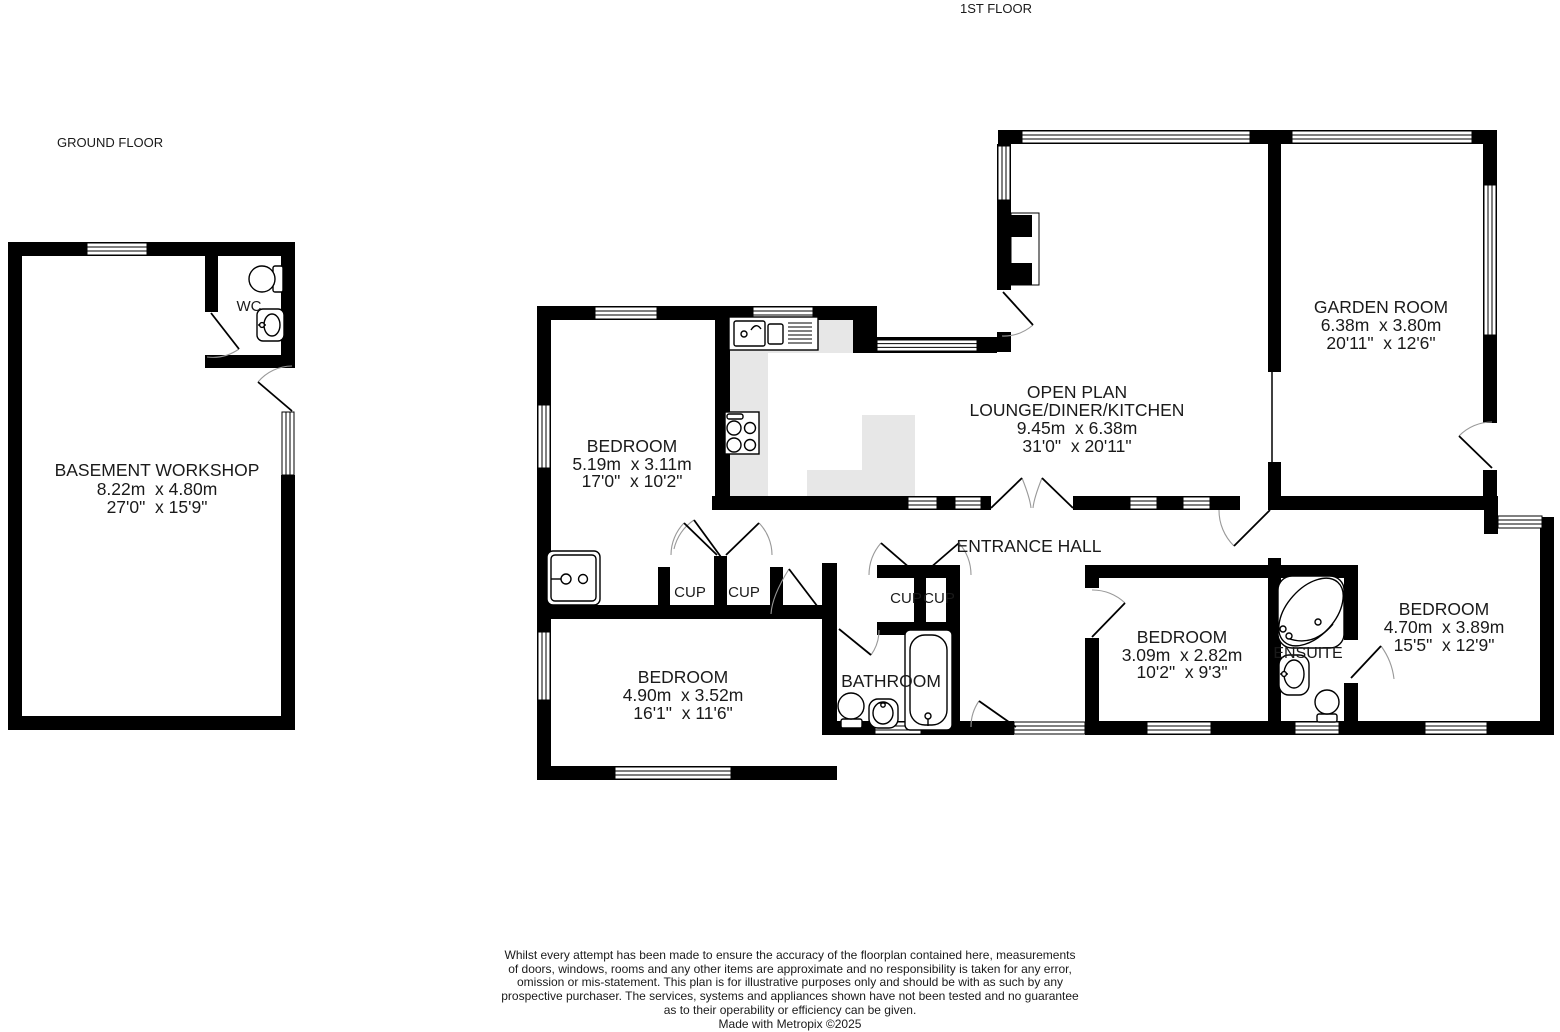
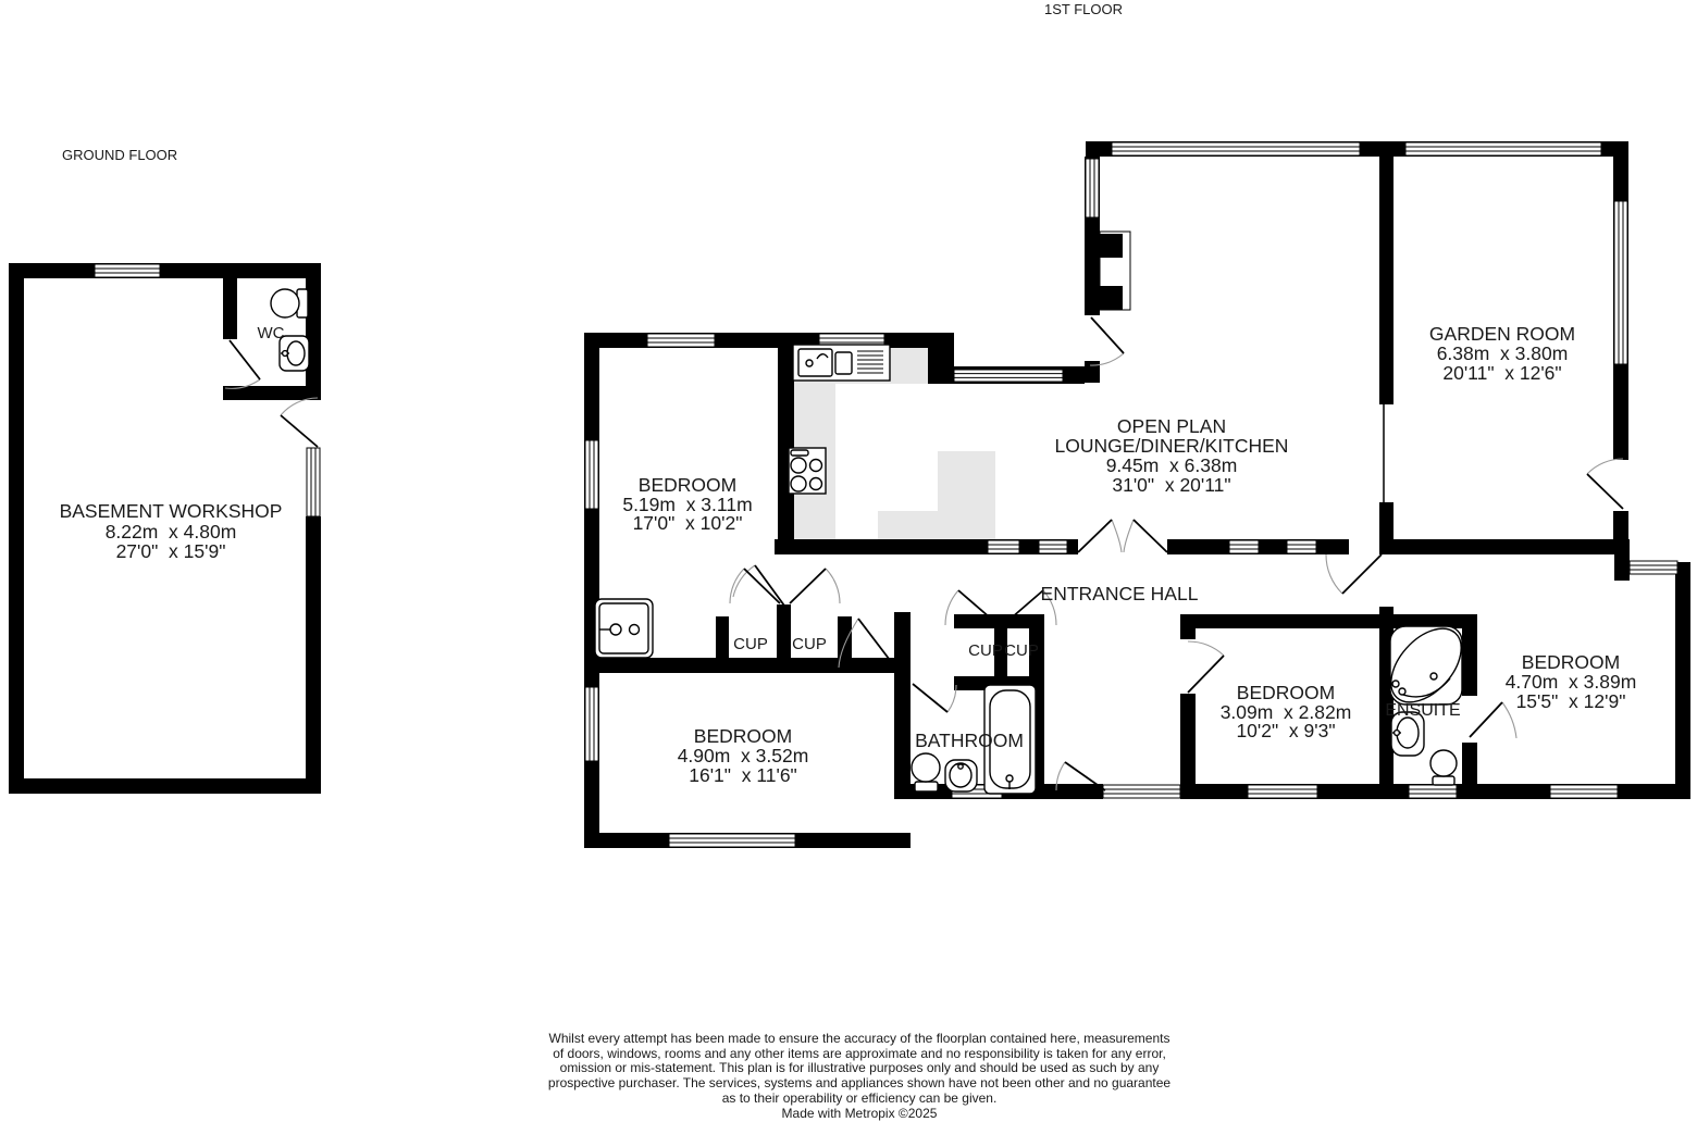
  1ST FLOOR
  GROUND FLOOR
  BASEMENT WORKSHOP
  8.22m x 4.80m
  27'0" x 15'9"
  WC
  BEDROOM
  5.19m x 3.11m
  17'0" x 10'2"
  OPEN PLAN
  LOUNGE/DINER/KITCHEN
  9.45m x 6.38m
  31'0" x 20'11"
  GARDEN ROOM
  6.38m x 3.80m
  20'11" x 12'6"
  ENTRANCE HALL
  BEDROOM
  4.90m x 3.52m
  16'1" x 11'6"
  BATHROOM
  BEDROOM
  3.09m x 2.82m
  10'2" x 9'3"
  ENSUITE
  BEDROOM
  4.70m x 3.89m
  15'5" x 12'9"
  CUP
  CUP
  CUP
  CUP
  Whilst every attempt has been made to ensure the accuracy of the floorplan contained here, measurements
  of doors, windows, rooms and any other items are approximate and no responsibility is taken for any error,
- omission or mis-statement. This plan is for illustrative purposes only and should be with as such by any
+ omission or mis-statement. This plan is for illustrative purposes only and should be used as such by any
- prospective purchaser. The services, systems and appliances shown have not been tested and no guarantee
+ prospective purchaser. The services, systems and appliances shown have not been other and no guarantee
  as to their operability or efficiency can be given.
  Made with Metropix ©2025
